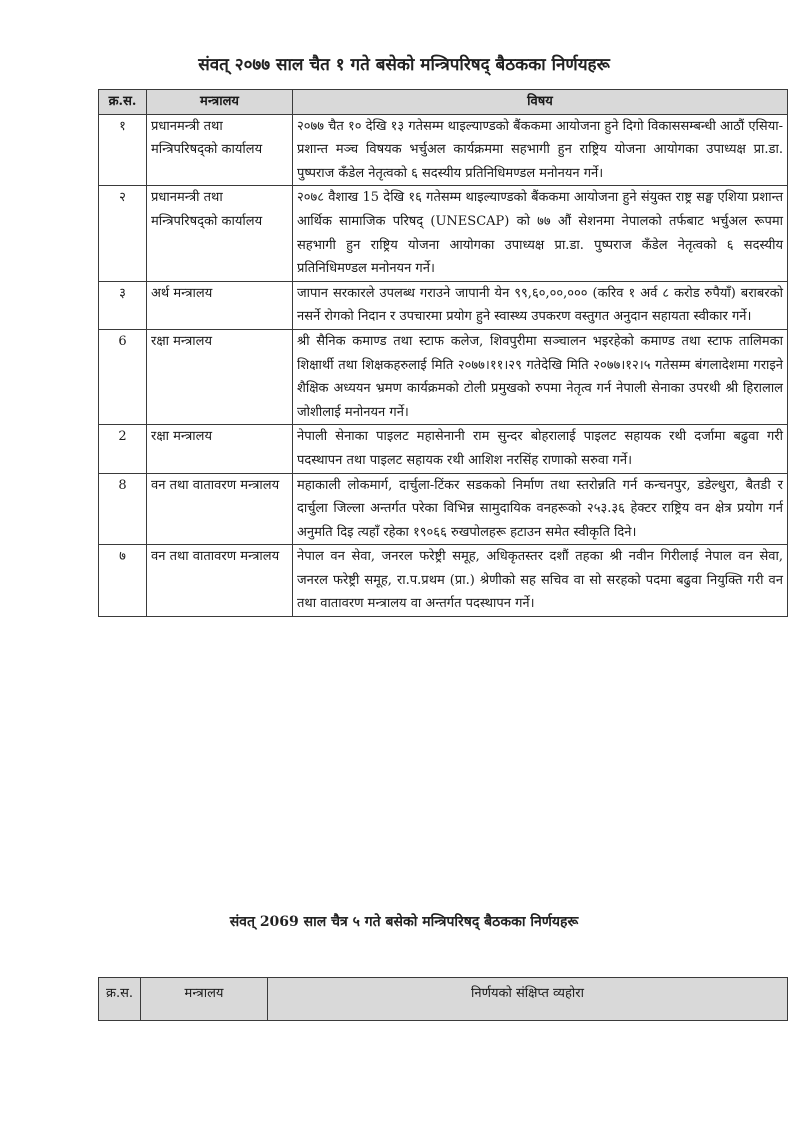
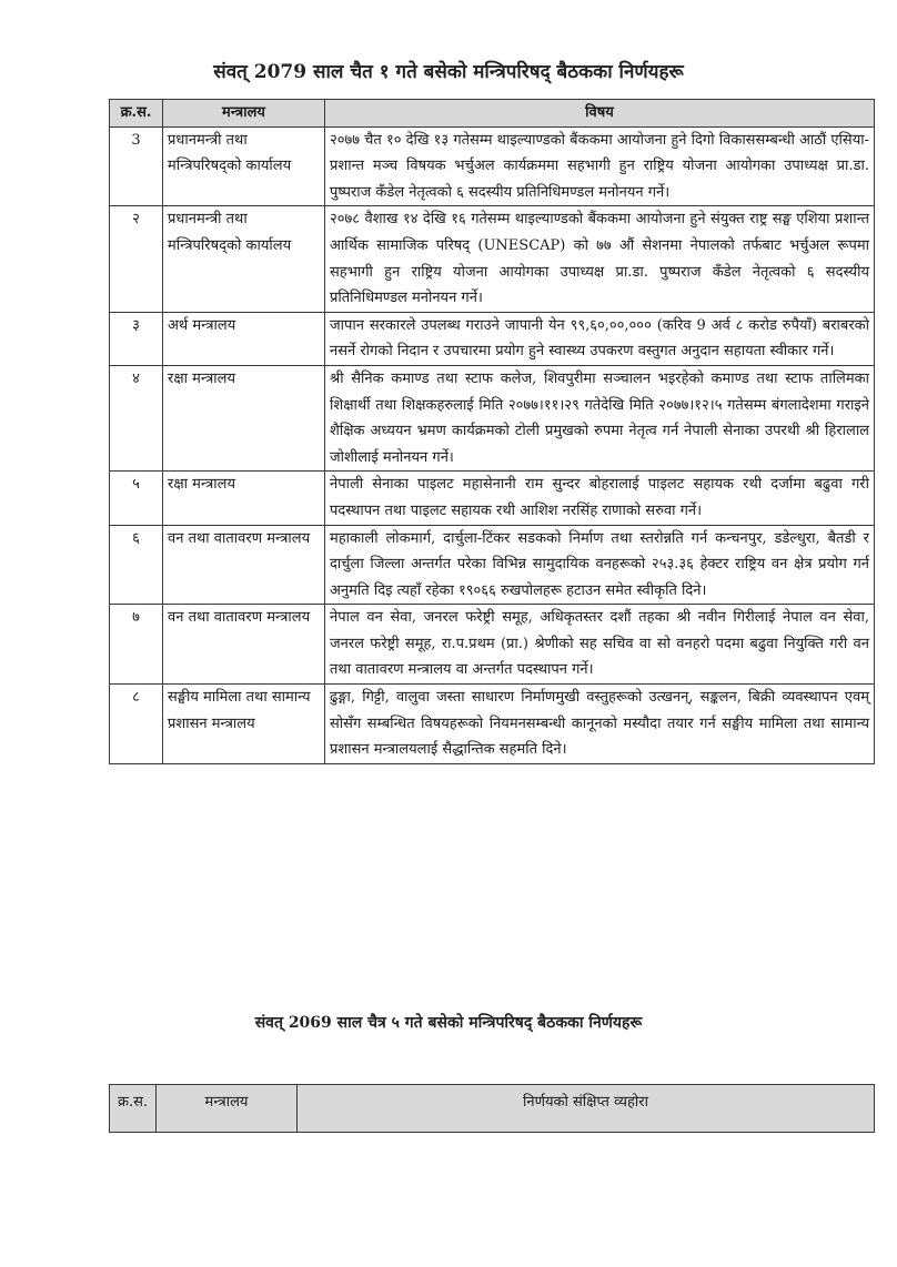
- संवत् २०७७ साल चैत १ गते बसेको मन्त्रिपरिषद् बैठकका निर्णयहरू
+ संवत् 2079 साल चैत १ गते बसेको मन्त्रिपरिषद् बैठकका निर्णयहरू
  क्र.स.	मन्त्रालय	विषय
- १	प्रधानमन्त्री तथा मन्त्रिपरिषद्को कार्यालय	२०७७ चैत १० देखि १३ गतेसम्म थाइल्याण्डको बैंककमा आयोजना हुने दिगो विकाससम्बन्धी आठौं एसिया-प्रशान्त मञ्च विषयक भर्चुअल कार्यक्रममा सहभागी हुन राष्ट्रिय योजना आयोगका उपाध्यक्ष प्रा.डा. पुष्पराज कँडेल नेतृत्वको ६ सदस्यीय प्रतिनिधिमण्डल मनोनयन गर्ने।
+ 3	प्रधानमन्त्री तथा मन्त्रिपरिषद्को कार्यालय	२०७७ चैत १० देखि १३ गतेसम्म थाइल्याण्डको बैंककमा आयोजना हुने दिगो विकाससम्बन्धी आठौं एसिया-प्रशान्त मञ्च विषयक भर्चुअल कार्यक्रममा सहभागी हुन राष्ट्रिय योजना आयोगका उपाध्यक्ष प्रा.डा. पुष्पराज कँडेल नेतृत्वको ६ सदस्यीय प्रतिनिधिमण्डल मनोनयन गर्ने।
- २	प्रधानमन्त्री तथा मन्त्रिपरिषद्को कार्यालय	२०७८ वैशाख 15 देखि १६ गतेसम्म थाइल्याण्डको बैंककमा आयोजना हुने संयुक्त राष्ट्र सङ्घ एशिया प्रशान्त आर्थिक सामाजिक परिषद् (UNESCAP) को ७७ औं सेशनमा नेपालको तर्फबाट भर्चुअल रूपमा सहभागी हुन राष्ट्रिय योजना आयोगका उपाध्यक्ष प्रा.डा. पुष्पराज कँडेल नेतृत्वको ६ सदस्यीय प्रतिनिधिमण्डल मनोनयन गर्ने।
+ २	प्रधानमन्त्री तथा मन्त्रिपरिषद्को कार्यालय	२०७८ वैशाख १४ देखि १६ गतेसम्म थाइल्याण्डको बैंककमा आयोजना हुने संयुक्त राष्ट्र सङ्घ एशिया प्रशान्त आर्थिक सामाजिक परिषद् (UNESCAP) को ७७ औं सेशनमा नेपालको तर्फबाट भर्चुअल रूपमा सहभागी हुन राष्ट्रिय योजना आयोगका उपाध्यक्ष प्रा.डा. पुष्पराज कँडेल नेतृत्वको ६ सदस्यीय प्रतिनिधिमण्डल मनोनयन गर्ने।
- ३	अर्थ मन्त्रालय	जापान सरकारले उपलब्ध गराउने जापानी येन ९९,६०,००,००० (करिव १ अर्व ८ करोड रुपैयाँ) बराबरको नसर्ने रोगको निदान र उपचारमा प्रयोग हुने स्वास्थ्य उपकरण वस्तुगत अनुदान सहायता स्वीकार गर्ने।
+ ३	अर्थ मन्त्रालय	जापान सरकारले उपलब्ध गराउने जापानी येन ९९,६०,००,००० (करिव 9 अर्व ८ करोड रुपैयाँ) बराबरको नसर्ने रोगको निदान र उपचारमा प्रयोग हुने स्वास्थ्य उपकरण वस्तुगत अनुदान सहायता स्वीकार गर्ने।
- 6	रक्षा मन्त्रालय	श्री सैनिक कमाण्ड तथा स्टाफ कलेज, शिवपुरीमा सञ्चालन भइरहेको कमाण्ड तथा स्टाफ तालिमका शिक्षार्थी तथा शिक्षकहरुलाई मिति २०७७।११।२९ गतेदेखि मिति २०७७।१२।५ गतेसम्म बंगलादेशमा गराइने शैक्षिक अध्ययन भ्रमण कार्यक्रमको टोली प्रमुखको रुपमा नेतृत्व गर्न नेपाली सेनाका उपरथी श्री हिरालाल जोशीलाई मनोनयन गर्ने।
+ ४	रक्षा मन्त्रालय	श्री सैनिक कमाण्ड तथा स्टाफ कलेज, शिवपुरीमा सञ्चालन भइरहेको कमाण्ड तथा स्टाफ तालिमका शिक्षार्थी तथा शिक्षकहरुलाई मिति २०७७।११।२९ गतेदेखि मिति २०७७।१२।५ गतेसम्म बंगलादेशमा गराइने शैक्षिक अध्ययन भ्रमण कार्यक्रमको टोली प्रमुखको रुपमा नेतृत्व गर्न नेपाली सेनाका उपरथी श्री हिरालाल जोशीलाई मनोनयन गर्ने।
- 2	रक्षा मन्त्रालय	नेपाली सेनाका पाइलट महासेनानी राम सुन्दर बोहरालाई पाइलट सहायक रथी दर्जामा बढुवा गरी पदस्थापन तथा पाइलट सहायक रथी आशिश नरसिंह राणाको सरुवा गर्ने।
+ ५	रक्षा मन्त्रालय	नेपाली सेनाका पाइलट महासेनानी राम सुन्दर बोहरालाई पाइलट सहायक रथी दर्जामा बढुवा गरी पदस्थापन तथा पाइलट सहायक रथी आशिश नरसिंह राणाको सरुवा गर्ने।
- 8	वन तथा वातावरण मन्त्रालय	महाकाली लोकमार्ग, दार्चुला-टिंकर सडकको निर्माण तथा स्तरोन्नति गर्न कन्चनपुर, डडेल्धुरा, बैतडी र दार्चुला जिल्ला अन्तर्गत परेका विभिन्न सामुदायिक वनहरूको २५३.३६ हेक्टर राष्ट्रिय वन क्षेत्र प्रयोग गर्न अनुमति दिइ त्यहाँ रहेका १९०६६ रुखपोलहरू हटाउन समेत स्वीकृति दिने।
+ ६	वन तथा वातावरण मन्त्रालय	महाकाली लोकमार्ग, दार्चुला-टिंकर सडकको निर्माण तथा स्तरोन्नति गर्न कन्चनपुर, डडेल्धुरा, बैतडी र दार्चुला जिल्ला अन्तर्गत परेका विभिन्न सामुदायिक वनहरूको २५३.३६ हेक्टर राष्ट्रिय वन क्षेत्र प्रयोग गर्न अनुमति दिइ त्यहाँ रहेका १९०६६ रुखपोलहरू हटाउन समेत स्वीकृति दिने।
- ७	वन तथा वातावरण मन्त्रालय	नेपाल वन सेवा, जनरल फरेष्ट्री समूह, अधिकृतस्तर दशौं तहका श्री नवीन गिरीलाई नेपाल वन सेवा, जनरल फरेष्ट्री समूह, रा.प.प्रथम (प्रा.) श्रेणीको सह सचिव वा सो सरहको पदमा बढुवा नियुक्ति गरी वन तथा वातावरण मन्त्रालय वा अन्तर्गत पदस्थापन गर्ने।
+ ७	वन तथा वातावरण मन्त्रालय	नेपाल वन सेवा, जनरल फरेष्ट्री समूह, अधिकृतस्तर दशौं तहका श्री नवीन गिरीलाई नेपाल वन सेवा, जनरल फरेष्ट्री समूह, रा.प.प्रथम (प्रा.) श्रेणीको सह सचिव वा सो वनहरो पदमा बढुवा नियुक्ति गरी वन तथा वातावरण मन्त्रालय वा अन्तर्गत पदस्थापन गर्ने।
+ ८	सङ्घीय मामिला तथा सामान्य प्रशासन मन्त्रालय	ढुङ्गा, गिट्टी, वालुवा जस्ता साधारण निर्माणमुखी वस्तुहरूको उत्खनन्, सङ्कलन, बिक्री व्यवस्थापन एवम् सोसँग सम्बन्धित विषयहरूको नियमनसम्बन्धी कानूनको मस्यौदा तयार गर्न सङ्घीय मामिला तथा सामान्य प्रशासन मन्त्रालयलाई सैद्धान्तिक सहमति दिने।
  संवत् 2069 साल चैत्र ५ गते बसेको मन्त्रिपरिषद् बैठकका निर्णयहरू
  क्र.स.	मन्त्रालय	निर्णयको संक्षिप्त व्यहोरा
